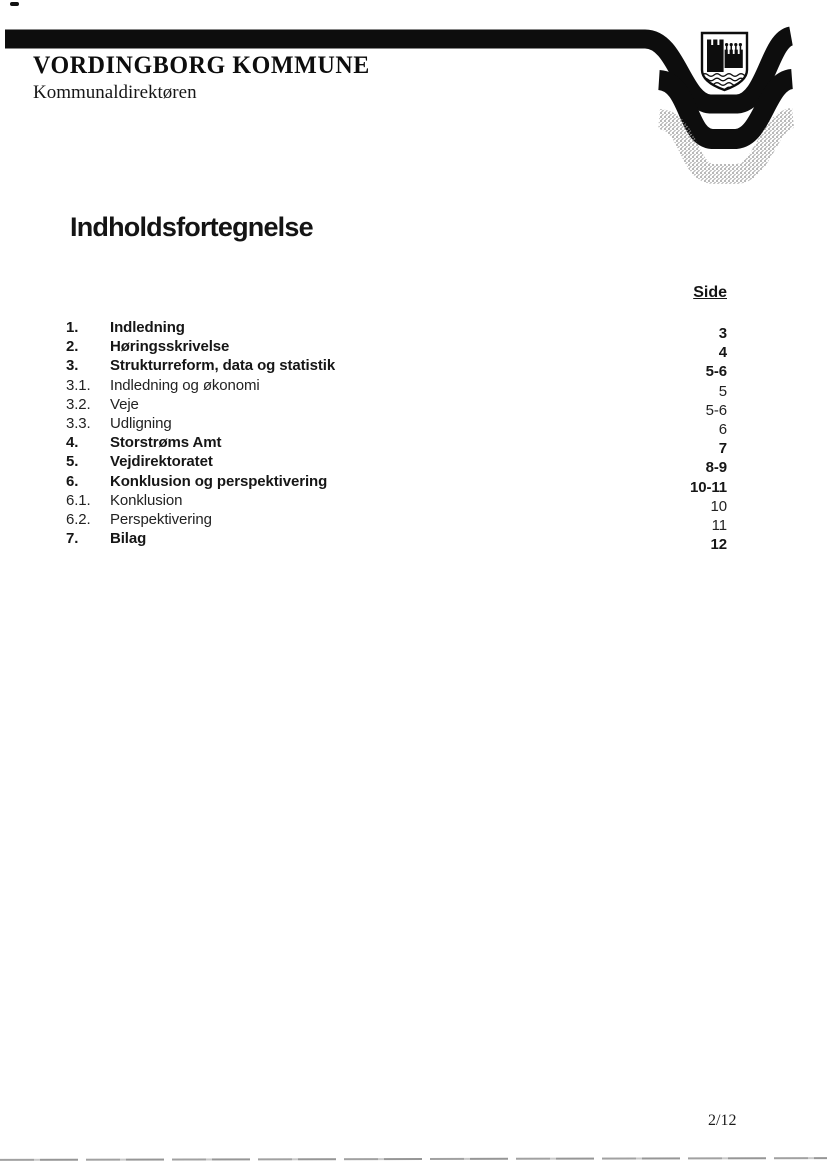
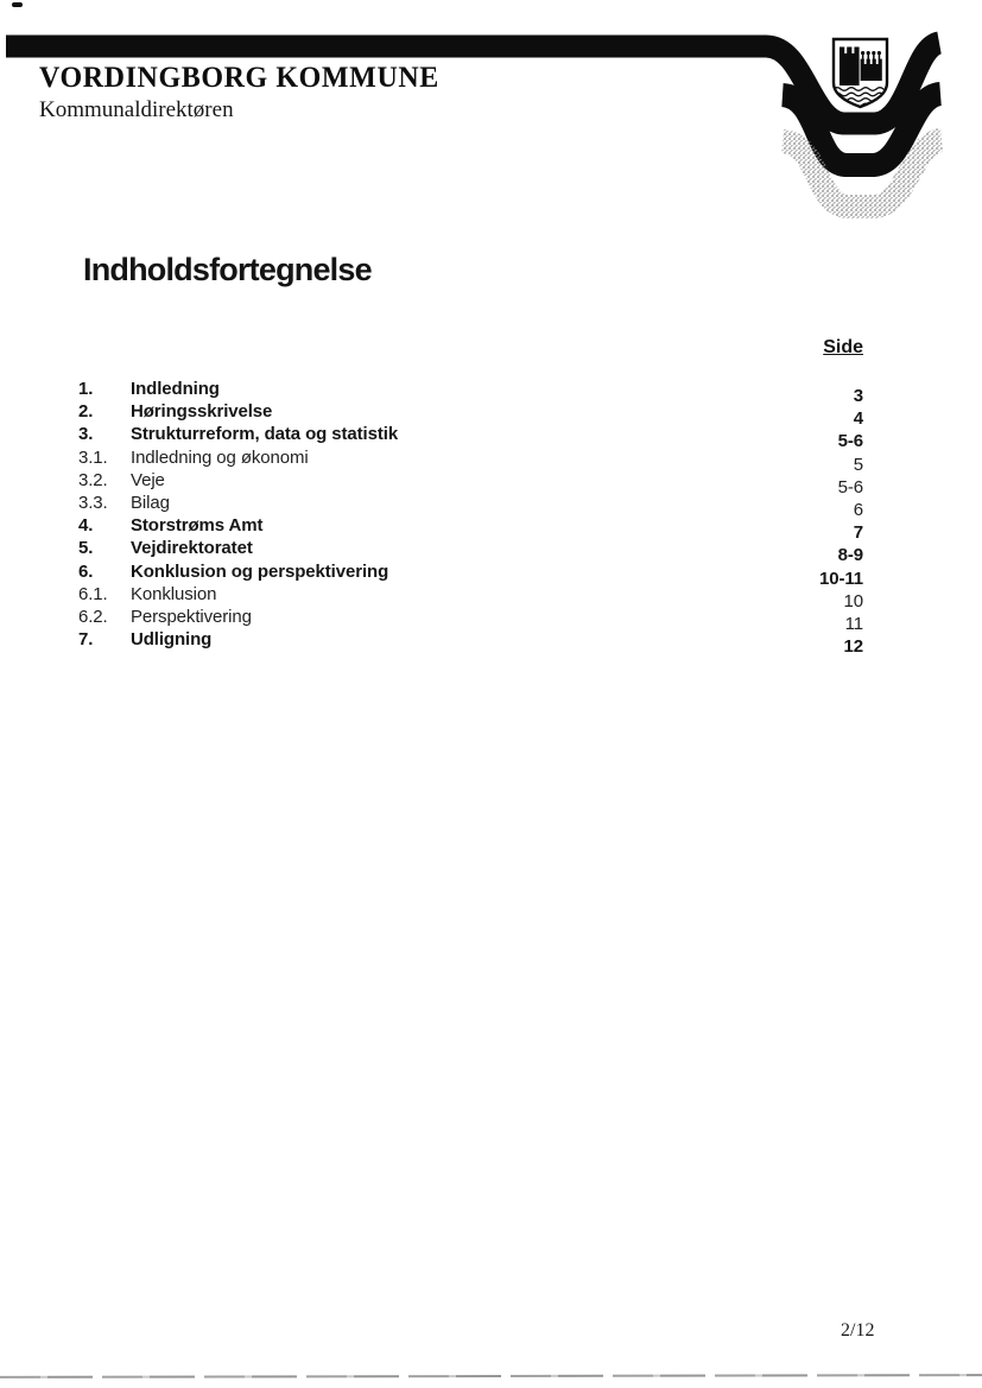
  VORDINGBORG KOMMUNE
  Kommunaldirektøren
  Indholdsfortegnelse
  Side
  1.
  Indledning
  3
  2.
  Høringsskrivelse
  4
  3.
  Strukturreform, data og statistik
  5-6
  3.1.
  Indledning og økonomi
  5
  3.2.
  Veje
  5-6
  3.3.
- Udligning
+ Bilag
  6
  4.
  Storstrøms Amt
  7
  5.
  Vejdirektoratet
  8-9
  6.
  Konklusion og perspektivering
  10-11
  6.1.
  Konklusion
  10
  6.2.
  Perspektivering
  11
  7.
- Bilag
+ Udligning
  12
  2/12
